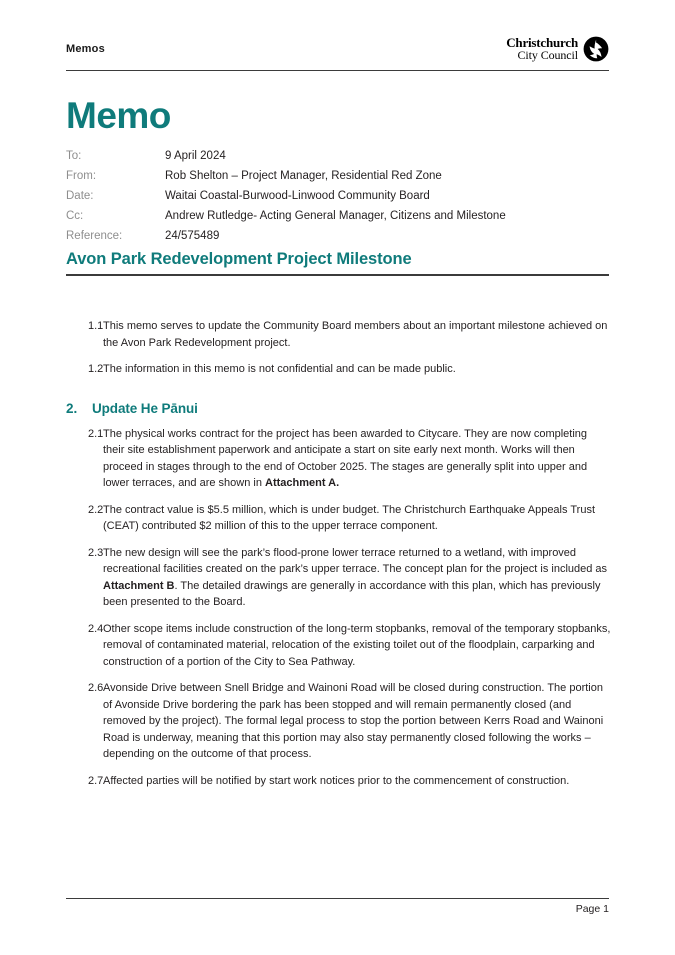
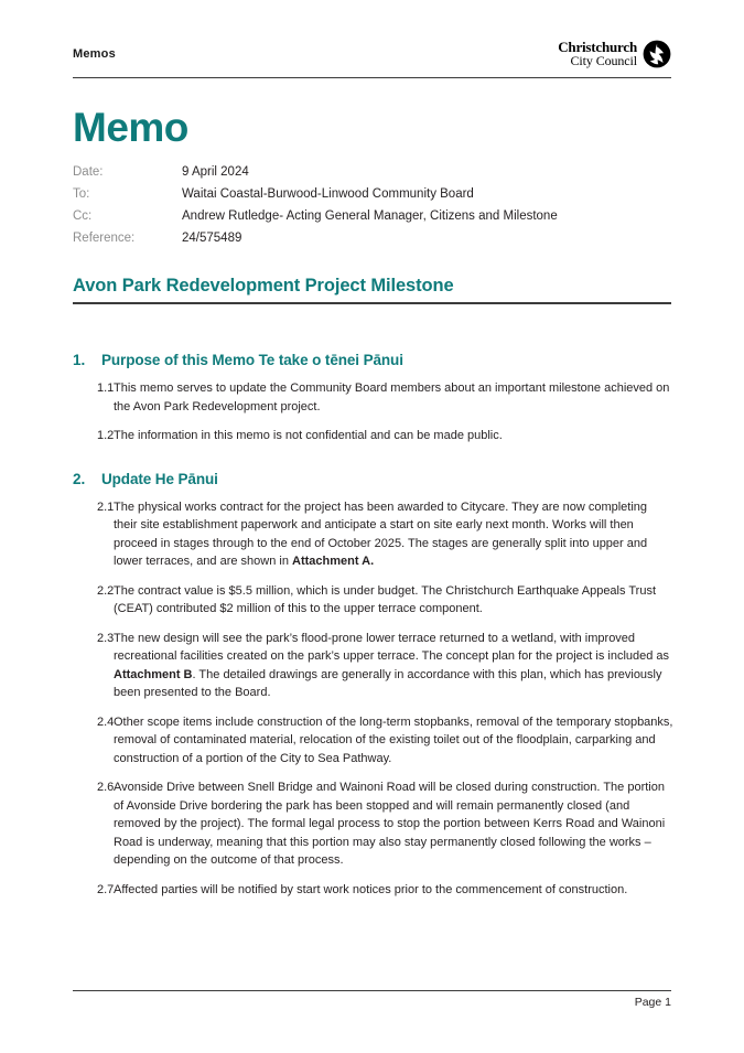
  Memos
  Christchurch
  City Council
  Memo
- To:
+ Date:
  9 April 2024
- From:
- Rob Shelton – Project Manager, Residential Red Zone
- Date:
+ To:
  Waitai Coastal-Burwood-Linwood Community Board
  Cc:
  Andrew Rutledge- Acting General Manager, Citizens and Milestone
  Reference:
  24/575489
  Avon Park Redevelopment Project Milestone
+ 1.
+ Purpose of this Memo Te take o tēnei Pānui
  1.1
  This memo serves to update the Community Board members about an important milestone achieved on the Avon Park Redevelopment project.
  1.2
  The information in this memo is not confidential and can be made public.
  2.
  Update He Pānui
  2.1
  The physical works contract for the project has been awarded to Citycare. They are now completing their site establishment paperwork and anticipate a start on site early next month. Works will then proceed in stages through to the end of October 2025. The stages are generally split into upper and lower terraces, and are shown in Attachment A.
  2.2
  The contract value is $5.5 million, which is under budget. The Christchurch Earthquake Appeals Trust (CEAT) contributed $2 million of this to the upper terrace component.
  2.3
  The new design will see the park’s flood-prone lower terrace returned to a wetland, with improved recreational facilities created on the park’s upper terrace. The concept plan for the project is included as Attachment B. The detailed drawings are generally in accordance with this plan, which has previously been presented to the Board.
  2.4
  Other scope items include construction of the long-term stopbanks, removal of the temporary stopbanks, removal of contaminated material, relocation of the existing toilet out of the floodplain, carparking and construction of a portion of the City to Sea Pathway.
  2.6
  Avonside Drive between Snell Bridge and Wainoni Road will be closed during construction. The portion of Avonside Drive bordering the park has been stopped and will remain permanently closed (and removed by the project). The formal legal process to stop the portion between Kerrs Road and Wainoni Road is underway, meaning that this portion may also stay permanently closed following the works – depending on the outcome of that process.
  2.7
  Affected parties will be notified by start work notices prior to the commencement of construction.
  Page 1
